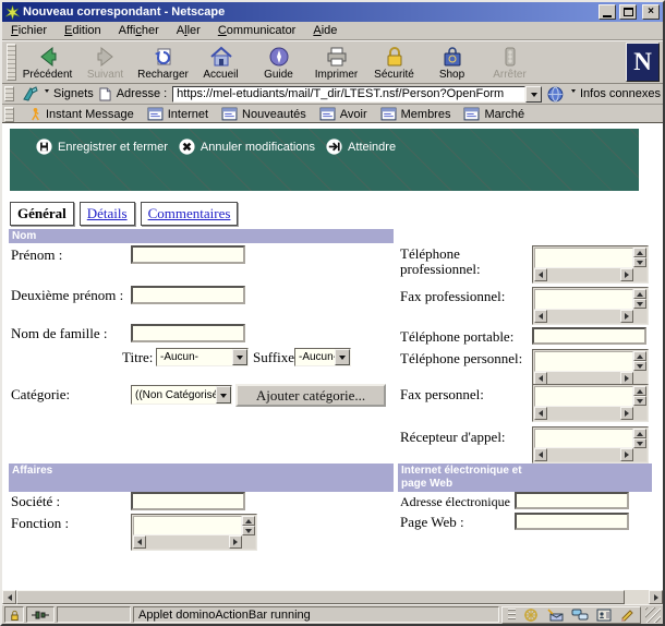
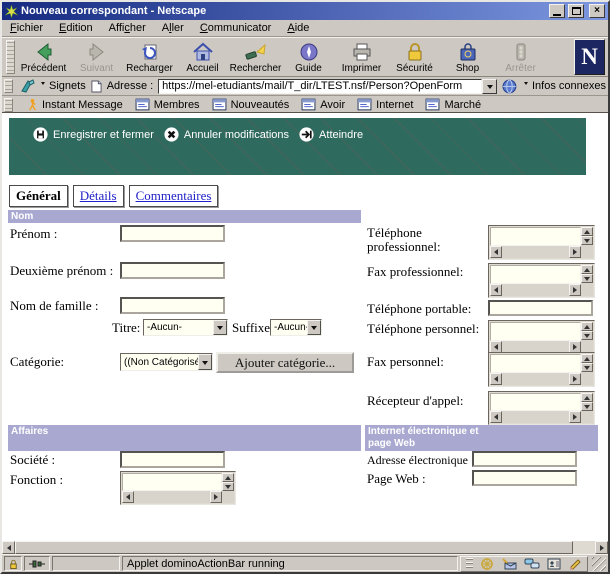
  Nouveau correspondant - Netscape
  ×
  Fichier
  Edition
  Afficher
  Aller
  Communicator
  Aide
  Précédent
  Suivant
  Recharger
  Accueil
+ Rechercher
  Guide
  Imprimer
  Sécurité
  Shop
  Arrêter
  N
  Signets
  Adresse :
  https://mel-etudiants/mail/T_dir/LTEST.nsf/Person?OpenForm
  Infos connexes
  Instant Message
- Internet
+ Membres
  Nouveautés
  Avoir
- Membres
+ Internet
  Marché
  Enregistrer et fermer
  Annuler modifications
  Atteindre
  Général
  Détails
  Commentaires
  Nom
  Prénom :
  Deuxième prénom :
  Nom de famille :
  Titre:
  -Aucun-
  Suffixe
  -Aucun
  Catégorie:
  ((Non Catégoris
  Ajouter catégorie...
  Affaires
  Société :
  Fonction :
  Téléphone professionnel:
  Fax professionnel:
  Téléphone portable:
  Téléphone personnel:
  Fax personnel:
  Récepteur d'appel:
  Internet électronique et page Web
  Adresse électronique
  Page Web :
  Applet dominoActionBar running
